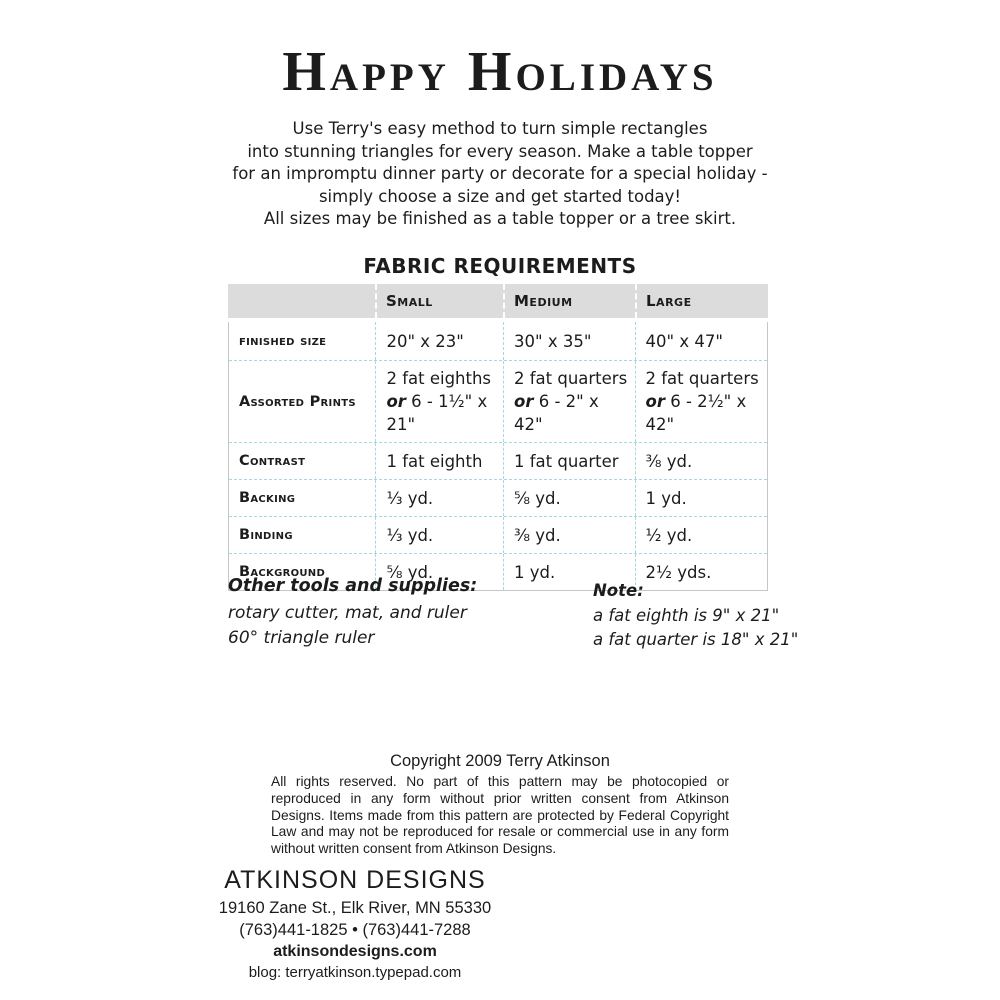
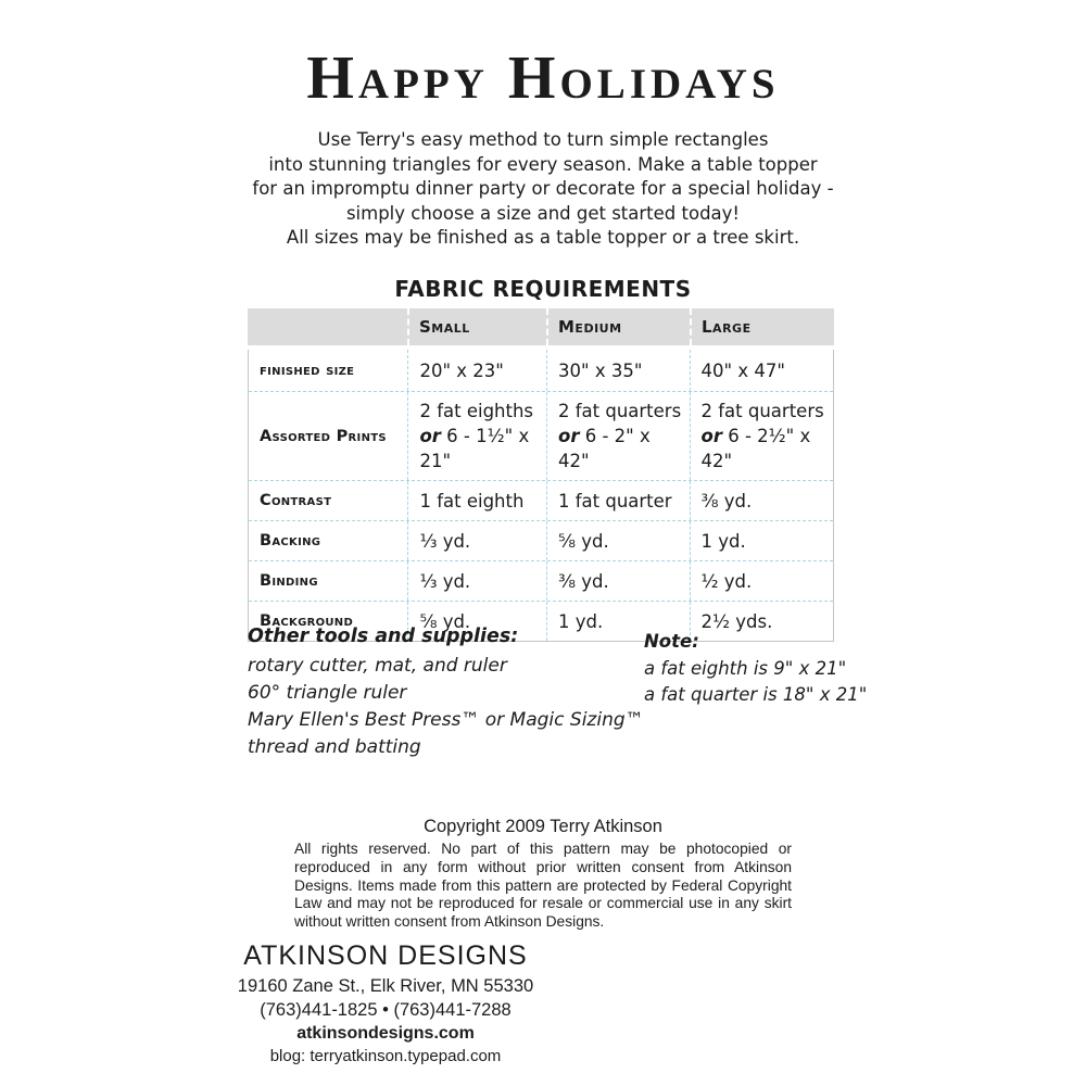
  Happy Holidays
  Use Terry's easy method to turn simple rectangles
  into stunning triangles for every season. Make a table topper
  for an impromptu dinner party or decorate for a special holiday -
  simply choose a size and get started today!
  All sizes may be finished as a table topper or a tree skirt.
  FABRIC REQUIREMENTS
  Small
  Medium
  Large
  finished size
  20" x 23"
  30" x 35"
  40" x 47"
  Assorted Prints
  2 fat eighths
  or 6 - 1½" x 21"
  2 fat quarters
  or 6 - 2" x 42"
  2 fat quarters
  or 6 - 2½" x 42"
  Contrast
  1 fat eighth
  1 fat quarter
  ⅜ yd.
  Backing
  ⅓ yd.
  ⅝ yd.
  1 yd.
  Binding
  ⅓ yd.
  ⅜ yd.
  ½ yd.
  Background
  ⅝ yd.
  1 yd.
  2½ yds.
  Other tools and supplies:
  rotary cutter, mat, and ruler
  60° triangle ruler
+ Mary Ellen's Best Press™ or Magic Sizing™
+ thread and batting
  Note:
  a fat eighth is 9" x 21"
  a fat quarter is 18" x 21"
  Copyright 2009 Terry Atkinson
- All rights reserved. No part of this pattern may be photocopied or reproduced in any form without prior written consent from Atkinson Designs. Items made from this pattern are protected by Federal Copyright Law and may not be reproduced for resale or commercial use in any form without written consent from Atkinson Designs.
+ All rights reserved. No part of this pattern may be photocopied or reproduced in any form without prior written consent from Atkinson Designs. Items made from this pattern are protected by Federal Copyright Law and may not be reproduced for resale or commercial use in any skirt without written consent from Atkinson Designs.
  ATKINSON DESIGNS
  19160 Zane St., Elk River, MN 55330
  (763)441-1825 • (763)441-7288
  atkinsondesigns.com
  blog: terryatkinson.typepad.com
